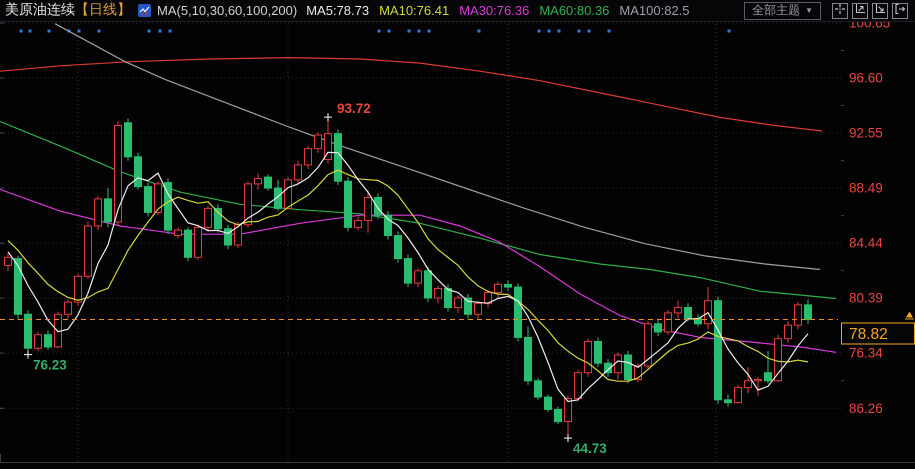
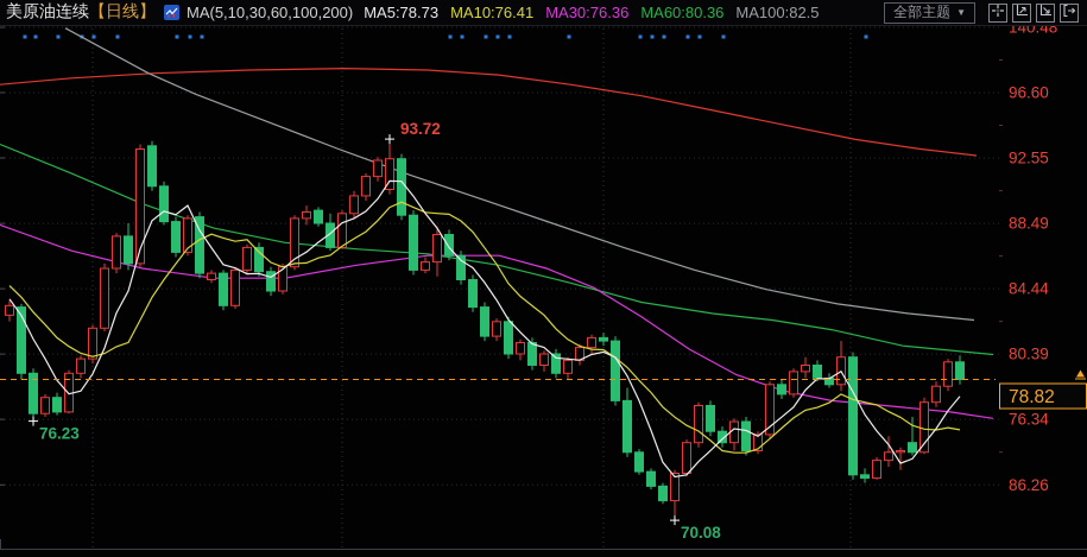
  美原油连续
  【日线】
  MA(5,10,30,60,100,200)
  MA5:78.73
  MA10:76.41
  MA30:76.36
  MA60:80.36
  MA100:82.5
  全部主题
  ▼
  76.23
  93.72
- 44.73
+ 70.08
- 100.65
+ 140.48
  96.60
  92.55
  88.49
  84.44
  80.39
  76.34
  86.26
  78.82
